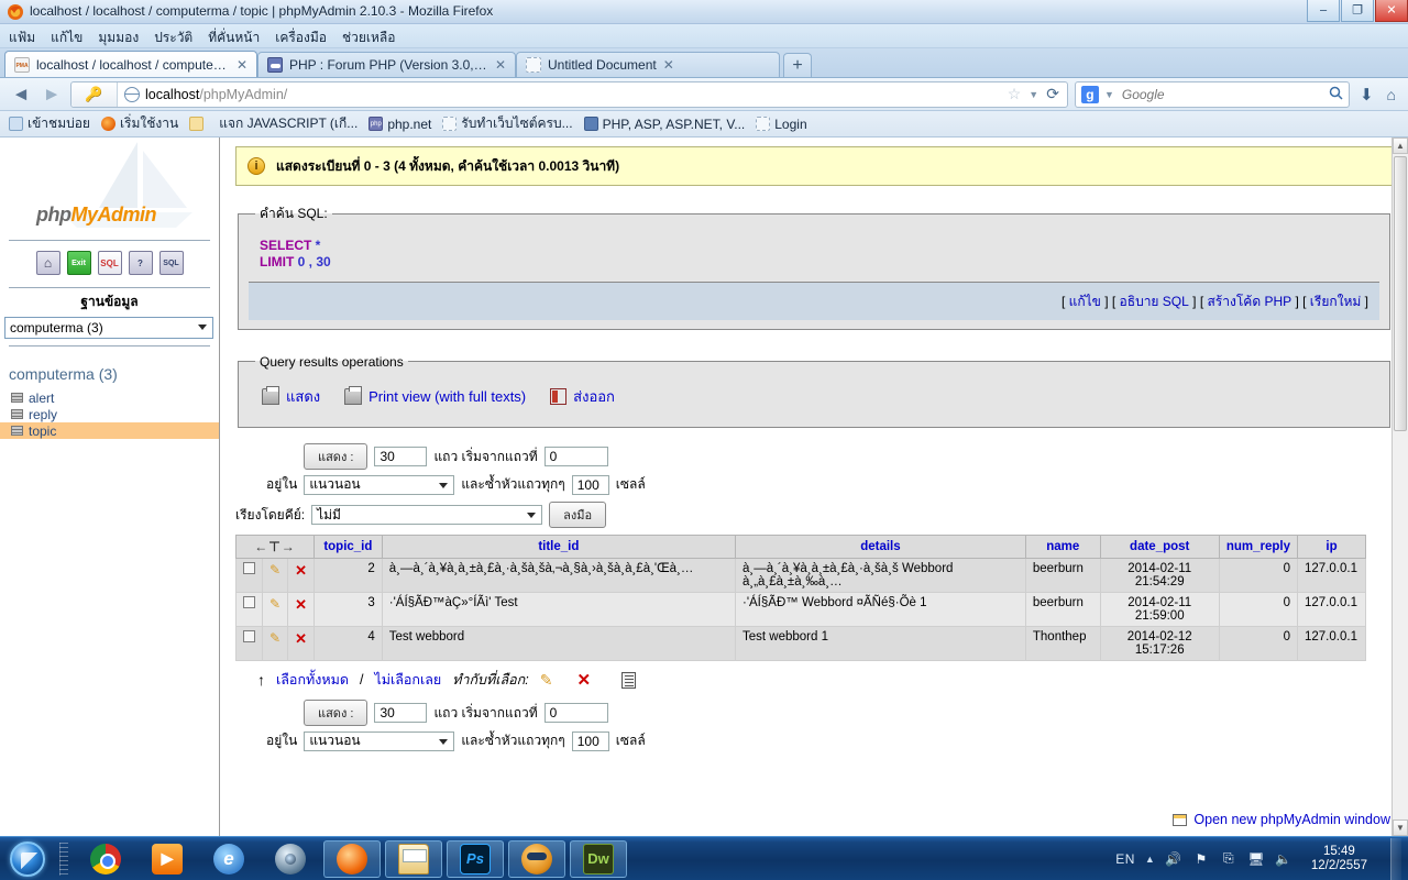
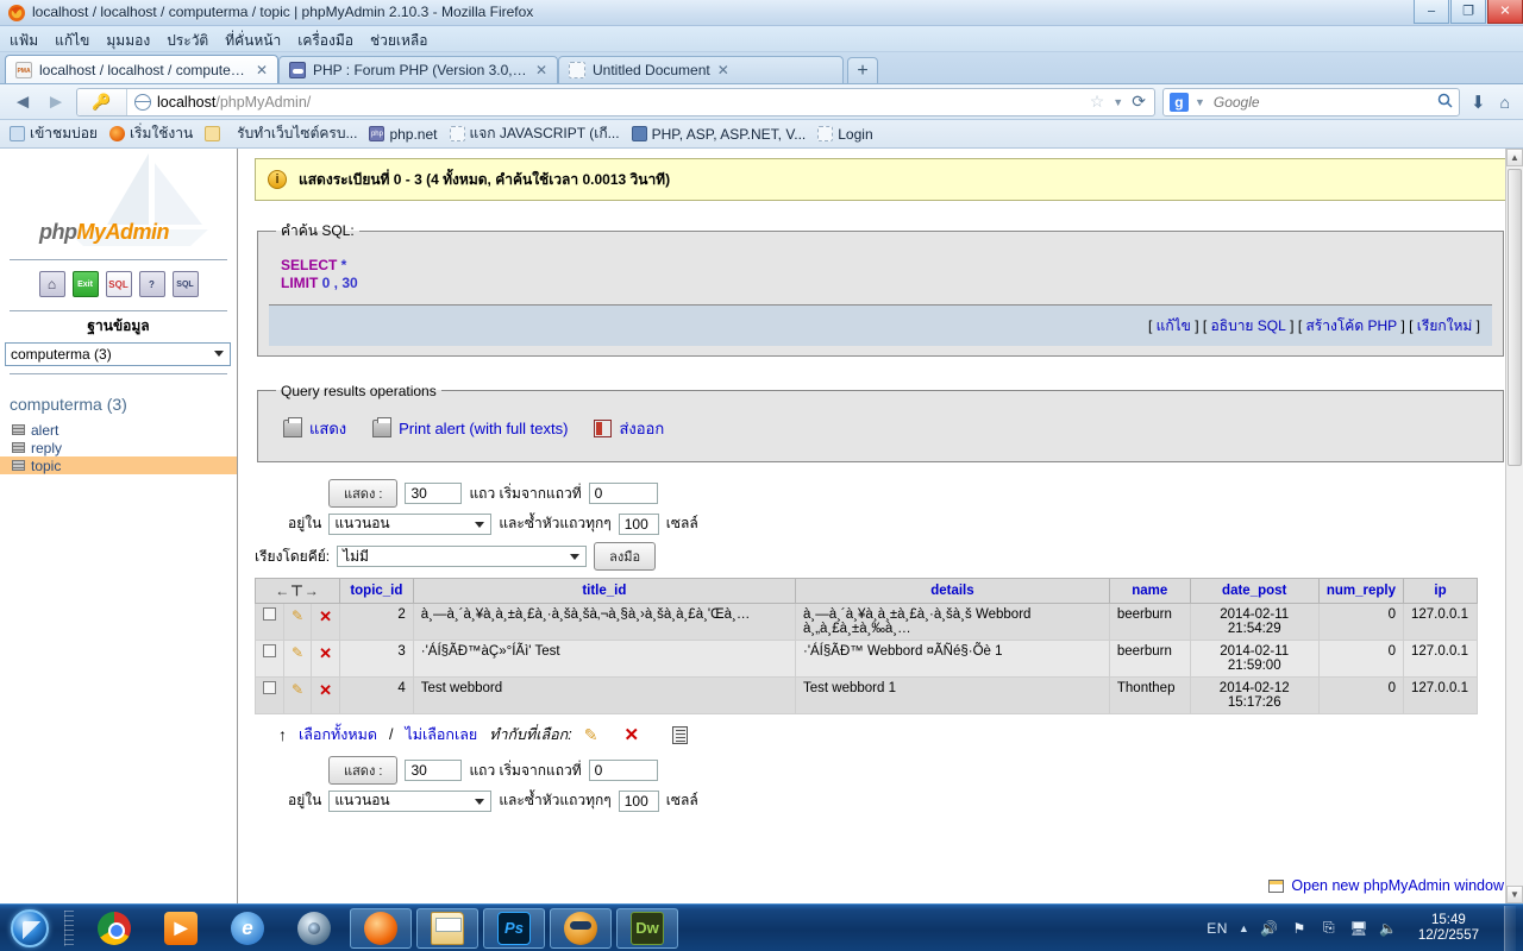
  localhost / localhost / computerma / topic | phpMyAdmin 2.10.3 - Mozilla Firefox
  –
  ❐
  ✕
  แฟ้ม
  แก้ไข
  มุมมอง
  ประวัติ
  ที่คั่นหน้า
  เครื่องมือ
  ช่วยเหลือ
  localhost / localhost / computerm
  ✕
  PHP : Forum PHP (Version 3.0,4.
  ✕
  Untitled Document
  ✕
  +
  ◄
  ►
  🔑
  localhost/phpMyAdmin/
  ☆
  ▼
  ⟳
  g
  ▼
  Google
  ⬇
  ⌂
  เข้าชมบ่อย
  เริ่มใช้งาน
- แจก JAVASCRIPT (เกี...
+ รับทำเว็บไซต์ครบ...
  php.net
- รับทำเว็บไซต์ครบ...
+ แจก JAVASCRIPT (เกี...
  PHP, ASP, ASP.NET, V...
  Login
  phpMyAdmin
  ⌂
  SQL
  ?
  ฐานข้อมูล
  computerma (3)
  computerma (3)
  alert
  reply
  topic
  i
  แสดงระเบียนที่ 0 - 3 (4 ทั้งหมด, คำค้นใช้เวลา 0.0013 วินาที)
  คำค้น SQL:
  SELECT *
  LIMIT 0 , 30
  [
  แก้ไข
  ] [
  อธิบาย SQL
  ] [
  สร้างโค้ด PHP
  ] [
  เรียกใหม่
  ]
  Query results operations
  แสดง
- Print view (with full texts)
+ Print alert (with full texts)
  ส่งออก
  แสดง :
  30
  แถว เริ่มจากแถวที่
  0
  อยู่ใน
  แนวนอน
  และซ้ำหัวแถวทุกๆ
  100
  เซลล์
  เรียงโดยคีย์:
  ไม่มี
  ลงมือ
  ←⊤→	topic_id	title_id	details	name	date_post	num_reply	ip
  	✎	✕	2	à¸—à¸´à¸¥à¸à¸±à¸£à¸·à¸šà¸šà‚¬à¸§à¸›à¸šà¸à¸£à¸'Œà¸…	à¸—à¸´à¸¥à¸à¸±à¸£à¸·à¸šà¸š Webbord à¸„à¸£à¸±à¸‰à¸…	beerburn	2014-02-11 21:54:29	0	127.0.0.1
  	✎	✕	3	·'ÁÍ§ÃĐ™àÇ»°ÍÃì' Test	·'ÁÍ§ÃĐ™ Webbord ¤ÃÑé§·Õè 1	beerburn	2014-02-11 21:59:00	0	127.0.0.1
  	✎	✕	4	Test webbord	Test webbord 1	Thonthep	2014-02-12 15:17:26	0	127.0.0.1
  ↑
  เลือกทั้งหมด
  /
  ไม่เลือกเลย
  ทำกับที่เลือก:
  ✎
  ✕
  แสดง :
  30
  แถว เริ่มจากแถวที่
  0
  อยู่ใน
  แนวนอน
  และซ้ำหัวแถวทุกๆ
  100
  เซลล์
  Open new phpMyAdmin window
  ▲
  ▼
  ▶
  e
  Ps
  Dw
  EN
  ▲
  🔊
  ⚑
  ⎘
  🖥
  🔈
  15:49
  12/2/2557
